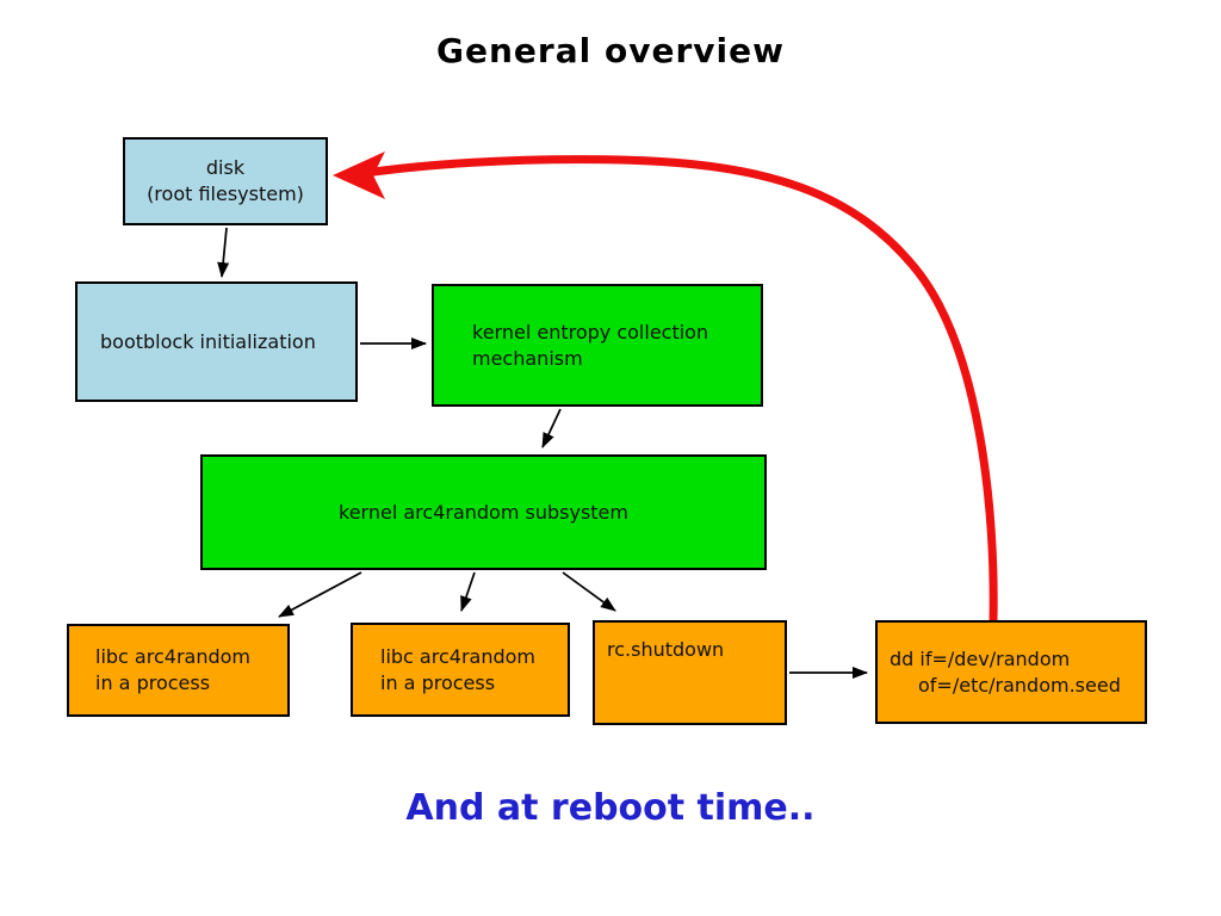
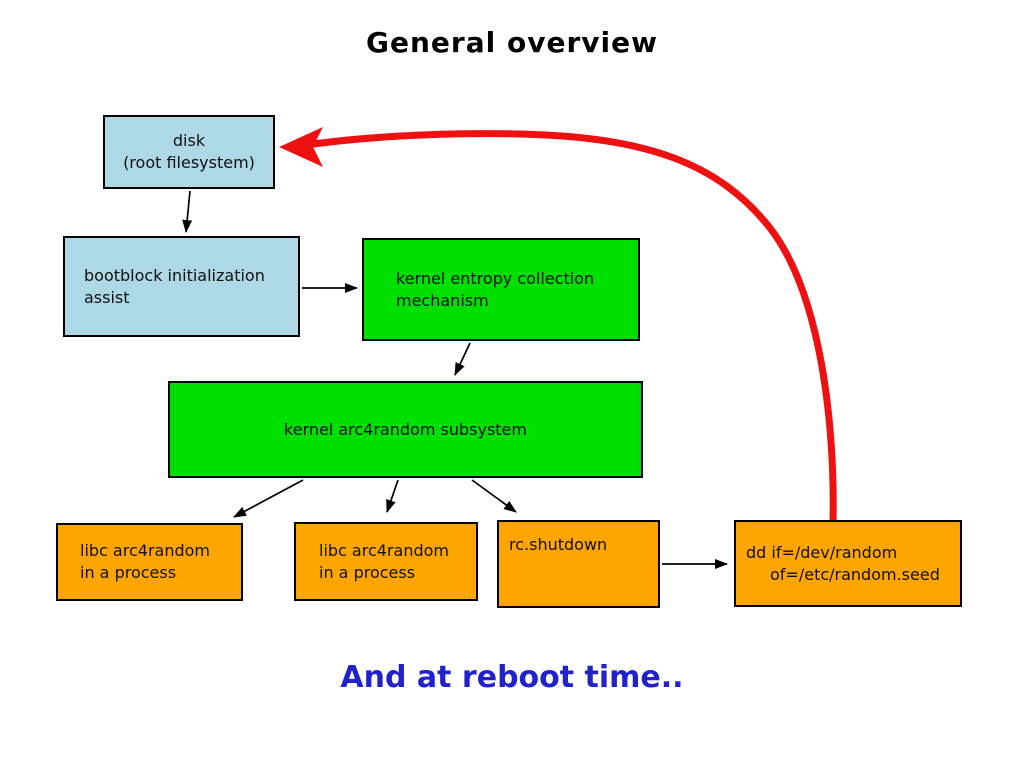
  General overview
  disk
  (root filesystem)
  bootblock initialization
+ assist
  kernel entropy collection
  mechanism
  kernel arc4random subsystem
  libc arc4random
  in a process
  libc arc4random
  in a process
  rc.shutdown
  dd if=/dev/random
  of=/etc/random.seed
  And at reboot time..
